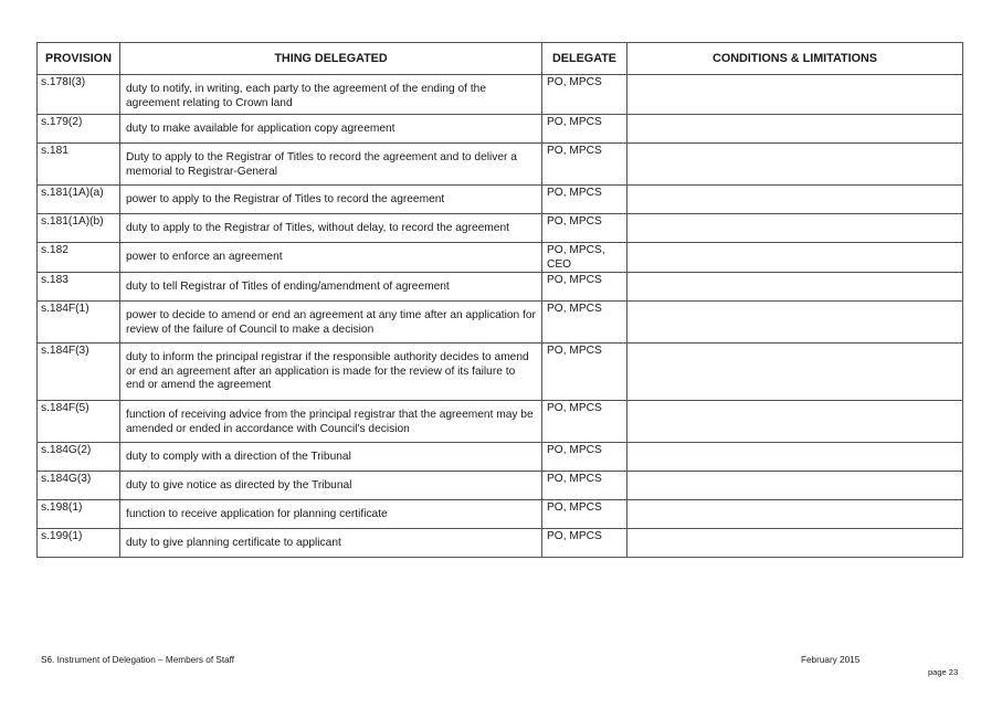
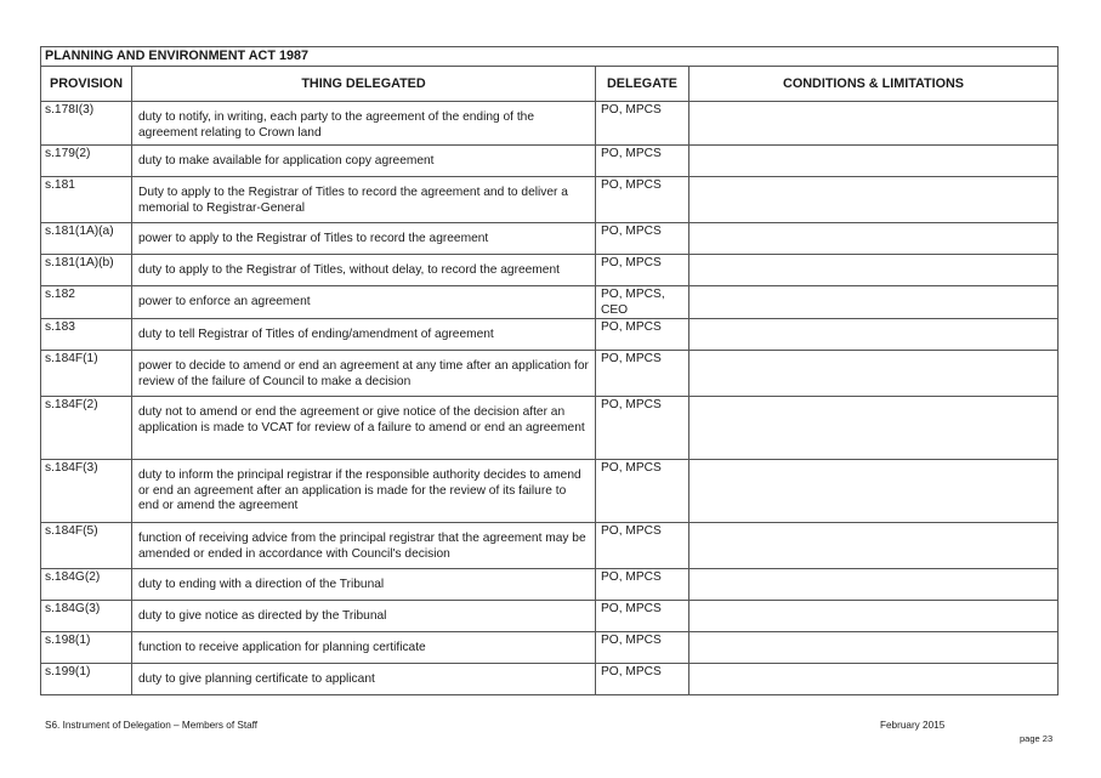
+ PLANNING AND ENVIRONMENT ACT 1987
  PROVISION	THING DELEGATED	DELEGATE	CONDITIONS & LIMITATIONS
  s.178I(3)	duty to notify, in writing, each party to the agreement of the ending of the agreement relating to Crown land	PO, MPCS
  s.179(2)	duty to make available for application copy agreement	PO, MPCS
  s.181	Duty to apply to the Registrar of Titles to record the agreement and to deliver a memorial to Registrar-General	PO, MPCS
  s.181(1A)(a)	power to apply to the Registrar of Titles to record the agreement	PO, MPCS
  s.181(1A)(b)	duty to apply to the Registrar of Titles, without delay, to record the agreement	PO, MPCS
  s.182	power to enforce an agreement	PO, MPCS, CEO
  s.183	duty to tell Registrar of Titles of ending/amendment of agreement	PO, MPCS
  s.184F(1)	power to decide to amend or end an agreement at any time after an application for review of the failure of Council to make a decision	PO, MPCS
+ s.184F(2)	duty not to amend or end the agreement or give notice of the decision after an application is made to VCAT for review of a failure to amend or end an agreement	PO, MPCS
  s.184F(3)	duty to inform the principal registrar if the responsible authority decides to amend or end an agreement after an application is made for the review of its failure to end or amend the agreement	PO, MPCS
  s.184F(5)	function of receiving advice from the principal registrar that the agreement may be amended or ended in accordance with Council's decision	PO, MPCS
- s.184G(2)	duty to comply with a direction of the Tribunal	PO, MPCS
+ s.184G(2)	duty to ending with a direction of the Tribunal	PO, MPCS
  s.184G(3)	duty to give notice as directed by the Tribunal	PO, MPCS
  s.198(1)	function to receive application for planning certificate	PO, MPCS
  s.199(1)	duty to give planning certificate to applicant	PO, MPCS
  S6. Instrument of Delegation – Members of Staff
  February 2015
  page 23
